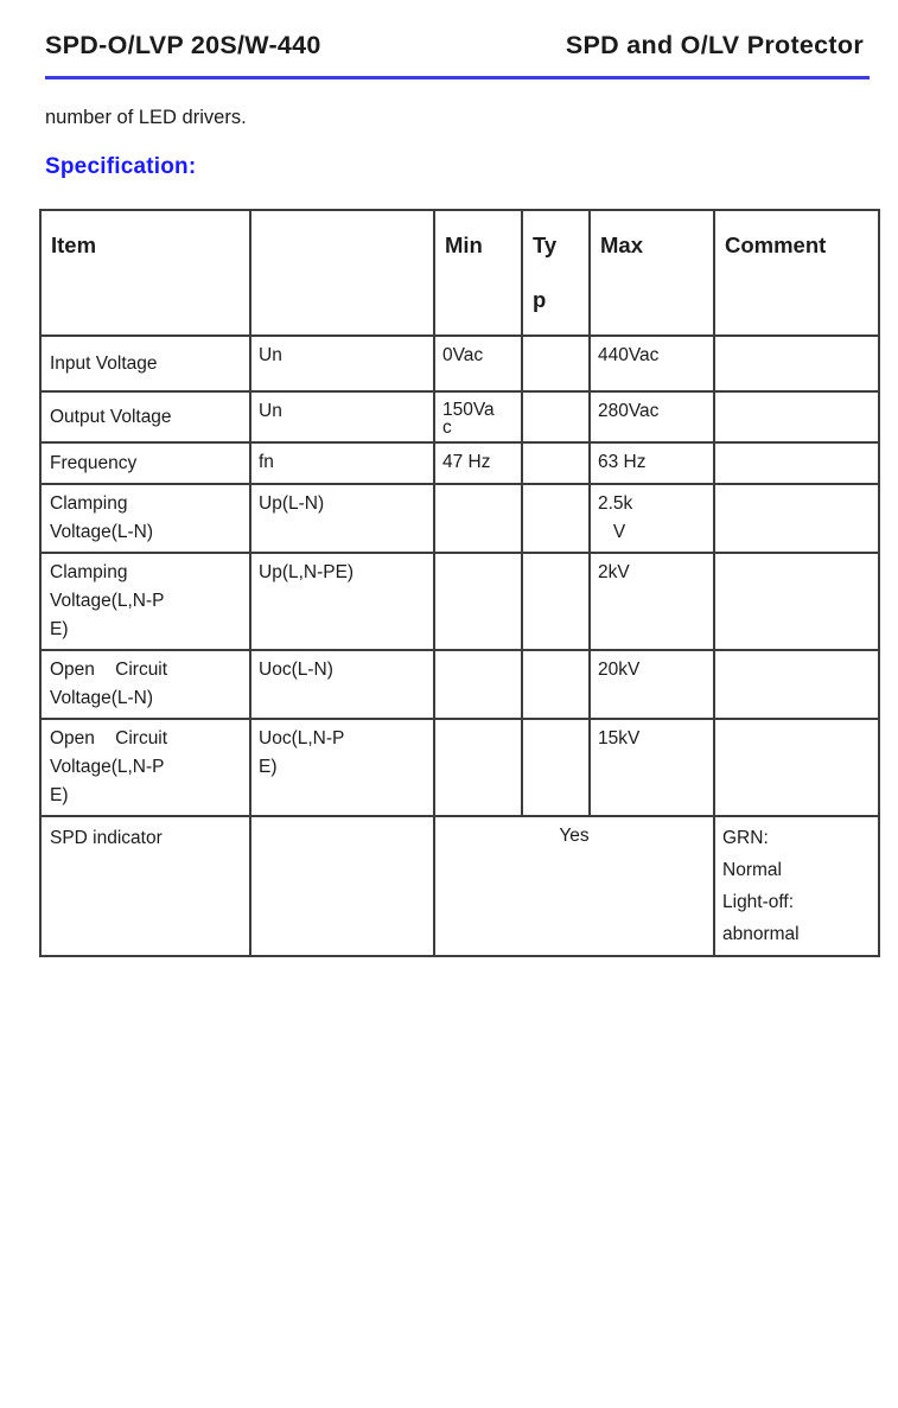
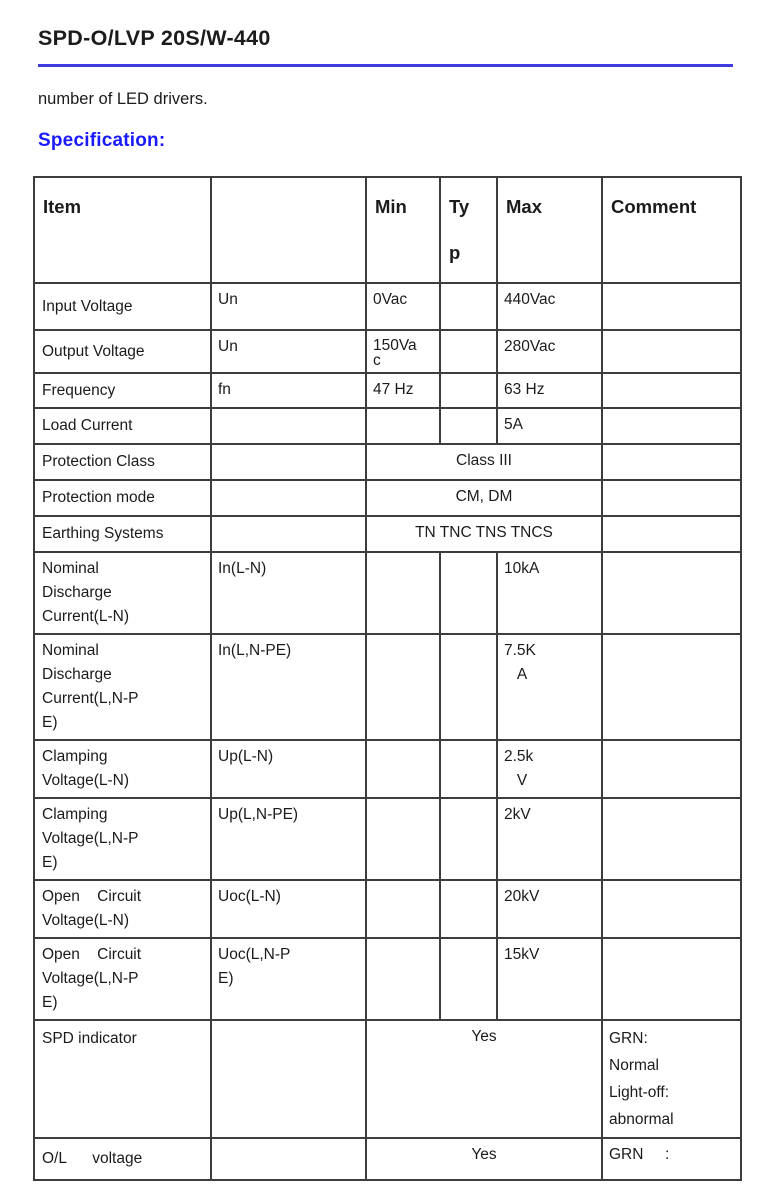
  SPD-O/LVP 20S/W-440
- SPD and O/LV Protector
  number of LED drivers.
  Specification:
  Item		Min	Ty p	Max	Comment
  Input Voltage	Un	0Vac		440Vac
  Output Voltage	Un	150Va c		280Vac
  Frequency	fn	47 Hz		63 Hz
+ Load Current				5A
+ Protection Class		Class III
+ Protection mode		CM, DM
+ Earthing Systems		TN TNC TNS TNCS
+ Nominal Discharge Current(L-N)	In(L-N)			10kA
+ Nominal Discharge Current(L,N-P E)	In(L,N-PE)			7.5K A
  Clamping Voltage(L-N)	Up(L-N)			2.5k V
  Clamping Voltage(L,N-P E)	Up(L,N-PE)			2kV
  Open Circuit Voltage(L-N)	Uoc(L-N)			20kV
  Open Circuit Voltage(L,N-P E)	Uoc(L,N-P E)			15kV
  SPD indicator		Yes	GRN: Normal Light-off: abnormal
+ O/L voltage		Yes	GRN :
